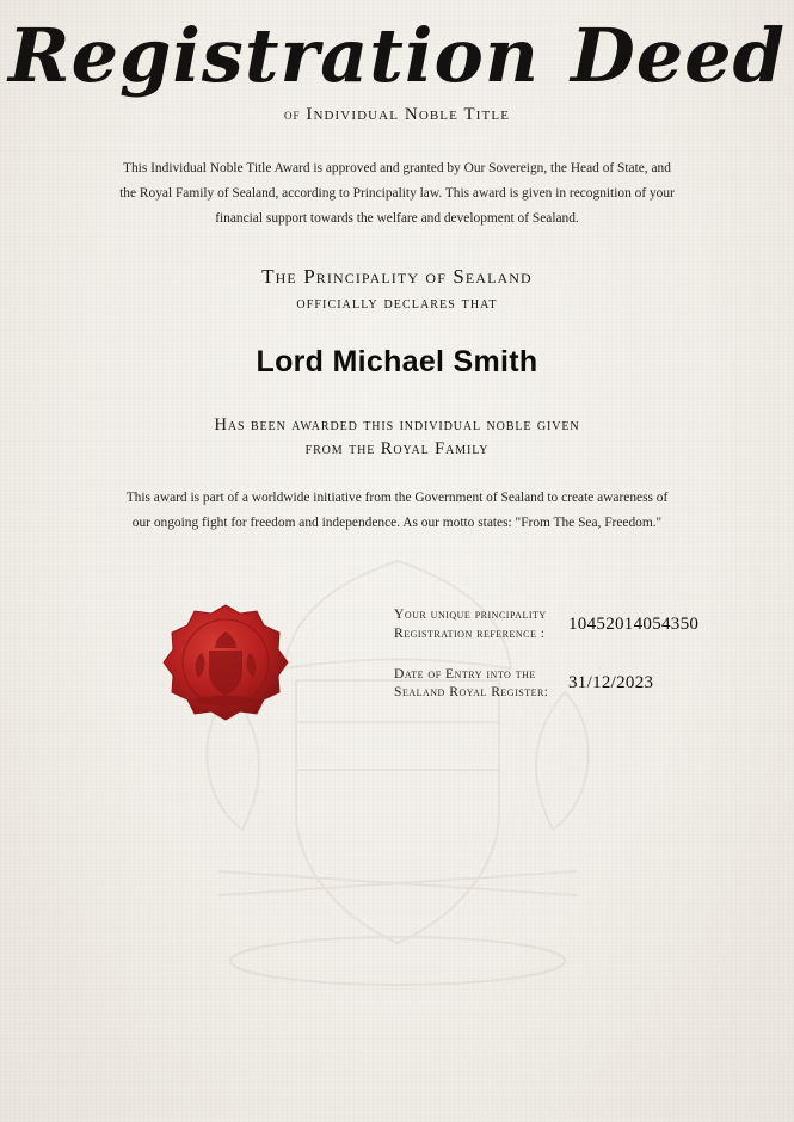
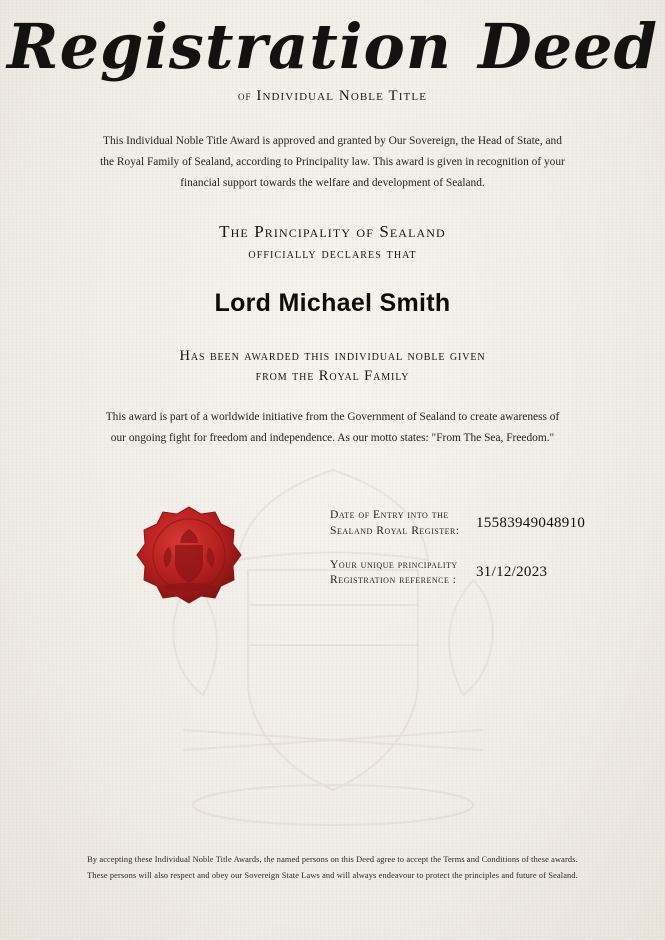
  Registration Deed
  of Individual Noble Title
  This Individual Noble Title Award is approved and granted by Our Sovereign, the Head of State, and the Royal Family of Sealand, according to Principality law. This award is given in recognition of your financial support towards the welfare and development of Sealand.
  The Principality of Sealand
  officially declares that
  Lord Michael Smith
  Has been awarded this individual noble given
  from the Royal Family
  This award is part of a worldwide initiative from the Government of Sealand to create awareness of our ongoing fight for freedom and independence. As our motto states: "From The Sea, Freedom."
- Your unique principality Registration reference :
+ Date of Entry into the Sealand Royal Register:
- 10452014054350
+ 15583949048910
- Date of Entry into the Sealand Royal Register:
+ Your unique principality Registration reference :
  31/12/2023
+ By accepting these Individual Noble Title Awards, the named persons on this Deed agree to accept the Terms and Conditions of these awards.
+ These persons will also respect and obey our Sovereign State Laws and will always endeavour to protect the principles and future of Sealand.
